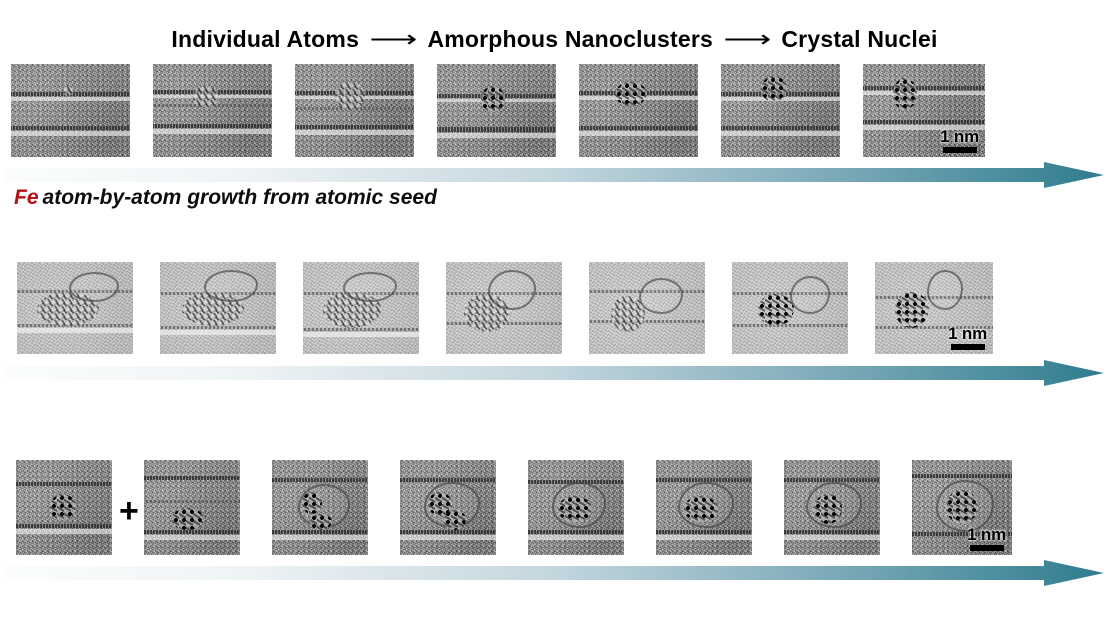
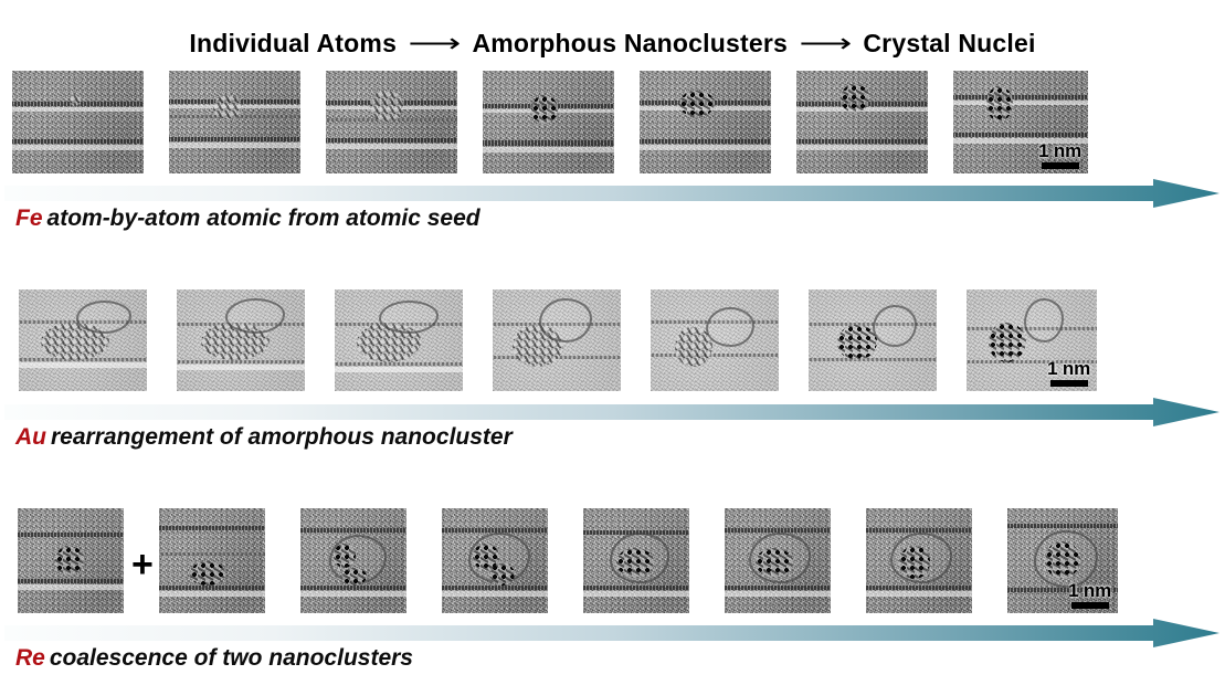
  Individual Atoms ⟶ Amorphous Nanoclusters ⟶ Crystal Nuclei
  1 nm
- Fe atom-by-atom growth from atomic seed
+ Fe atom-by-atom atomic from atomic seed
  1 nm
+ Au rearrangement of amorphous nanocluster
  +
  1 nm
+ Re coalescence of two nanoclusters
